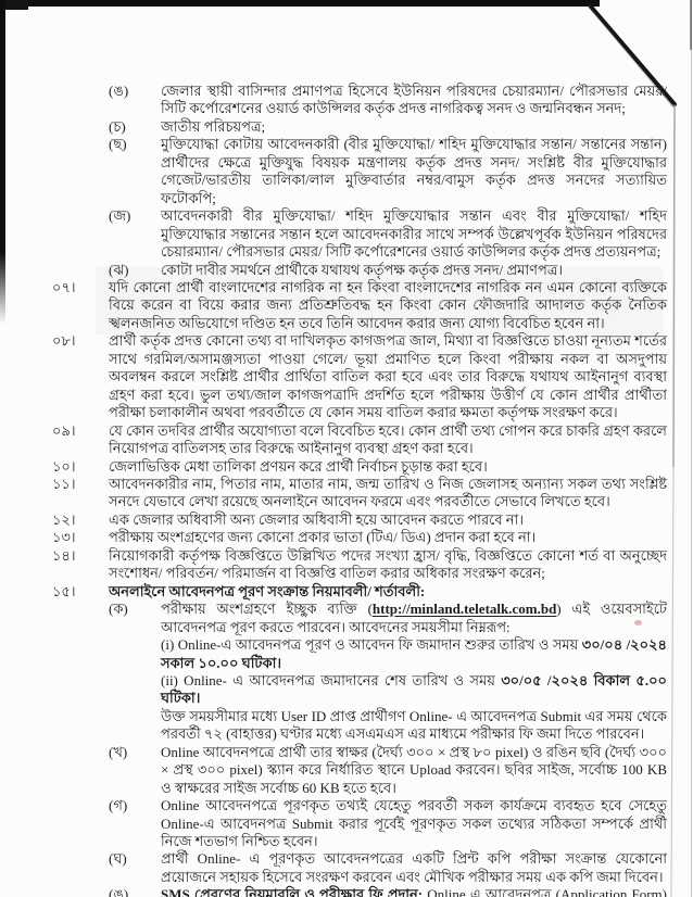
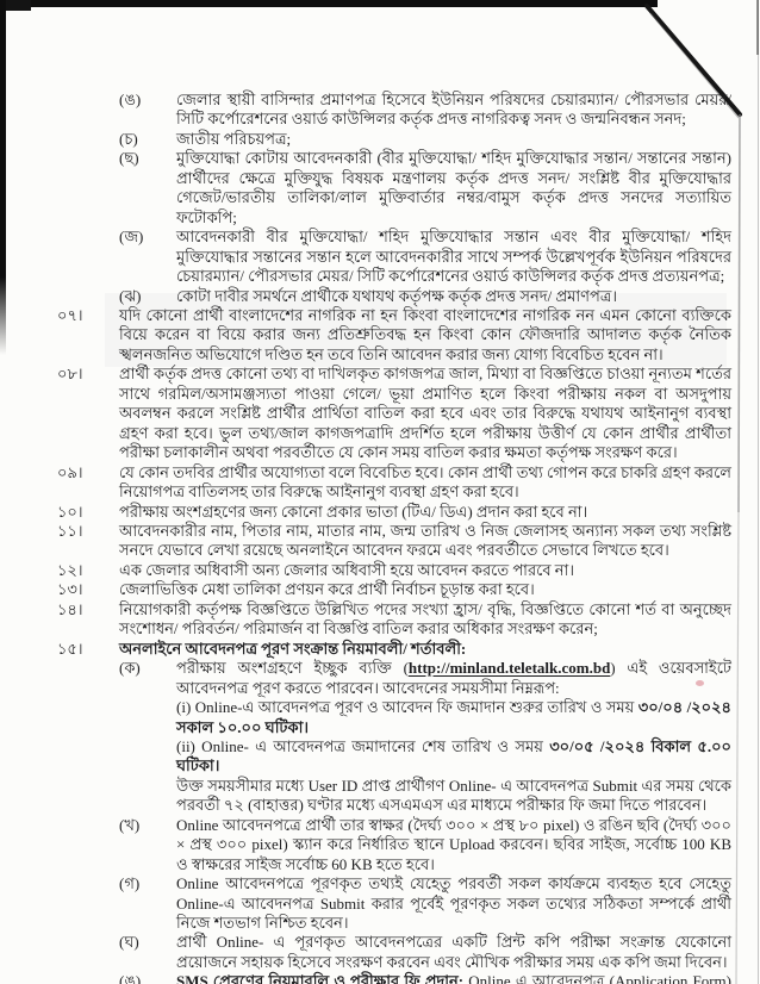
  (ঙ)
  জেলার স্থায়ী বাসিন্দার প্রমাণপত্র হিসেবে ইউনিয়ন পরিষদের চেয়ারম্যান/ পৌরসভার মেয়র/ সিটি কর্পোরেশনের ওয়ার্ড কাউন্সিলর কর্তৃক প্রদত্ত নাগরিকত্ব সনদ ও জন্মনিবন্ধন সনদ;
  (চ)
  জাতীয় পরিচয়পত্র;
  (ছ)
  মুক্তিযোদ্ধা কোটায় আবেদনকারী (বীর মুক্তিযোদ্ধা/ শহিদ মুক্তিযোদ্ধার সন্তান/ সন্তানের সন্তান) প্রার্থীদের ক্ষেত্রে মুক্তিযুদ্ধ বিষয়ক মন্ত্রণালয় কর্তৃক প্রদত্ত সনদ/ সংশ্লিষ্ট বীর মুক্তিযোদ্ধার গেজেট/ভারতীয় তালিকা/লাল মুক্তিবার্তার নম্বর/বামুস কর্তৃক প্রদত্ত সনদের সত্যায়িত ফটোকপি;
  (জ)
  আবেদনকারী বীর মুক্তিযোদ্ধা/ শহিদ মুক্তিযোদ্ধার সন্তান এবং বীর মুক্তিযোদ্ধা/ শহিদ মুক্তিযোদ্ধার সন্তানের সন্তান হলে আবেদনকারীর সাথে সম্পর্ক উল্লেখপূর্বক ইউনিয়ন পরিষদের চেয়ারম্যান/ পৌরসভার মেয়র/ সিটি কর্পোরেশনের ওয়ার্ড কাউন্সিলর কর্তৃক প্রদত্ত প্রত্যয়নপত্র;
  (ঝ)
  কোটা দাবীর সমর্থনে প্রার্থীকে যথাযথ কর্তৃপক্ষ কর্তৃক প্রদত্ত সনদ/ প্রমাণপত্র।
  ০৭।
  যদি কোনো প্রার্থী বাংলাদেশের নাগরিক না হন কিংবা বাংলাদেশের নাগরিক নন এমন কোনো ব্যক্তিকে বিয়ে করেন বা বিয়ে করার জন্য প্রতিশ্রুতিবদ্ধ হন কিংবা কোন ফৌজদারি আদালত কর্তৃক নৈতিক স্খলনজনিত অভিযোগে দণ্ডিত হন তবে তিনি আবেদন করার জন্য যোগ্য বিবেচিত হবেন না।
  ০৮।
  প্রার্থী কর্তৃক প্রদত্ত কোনো তথ্য বা দাখিলকৃত কাগজপত্র জাল, মিথ্যা বা বিজ্ঞপ্তিতে চাওয়া নূন্যতম শর্তের সাথে গরমিল/অসামঞ্জস্যতা পাওয়া গেলে/ ভূয়া প্রমাণিত হলে কিংবা পরীক্ষায় নকল বা অসদুপায় অবলম্বন করলে সংশ্লিষ্ট প্রার্থীর প্রার্থিতা বাতিল করা হবে এবং তার বিরুদ্ধে যথাযথ আইনানুগ ব্যবস্থা গ্রহণ করা হবে। ভুল তথ্য/জাল কাগজপত্রাদি প্রদর্শিত হলে পরীক্ষায় উত্তীর্ণ যে কোন প্রার্থীর প্রার্থীতা পরীক্ষা চলাকালীন অথবা পরবর্তীতে যে কোন সময় বাতিল করার ক্ষমতা কর্তৃপক্ষ সংরক্ষণ করে।
  ০৯।
  যে কোন তদবির প্রার্থীর অযোগ্যতা বলে বিবেচিত হবে। কোন প্রার্থী তথ্য গোপন করে চাকরি গ্রহণ করলে নিয়োগপত্র বাতিলসহ তার বিরুদ্ধে আইনানুগ ব্যবস্থা গ্রহণ করা হবে।
  ১০।
- জেলাভিত্তিক মেধা তালিকা প্রণয়ন করে প্রার্থী নির্বাচন চূড়ান্ত করা হবে।
+ পরীক্ষায় অংশগ্রহণের জন্য কোনো প্রকার ভাতা (টিএ/ ডিএ) প্রদান করা হবে না।
  ১১।
  আবেদনকারীর নাম, পিতার নাম, মাতার নাম, জন্ম তারিখ ও নিজ জেলাসহ অন্যান্য সকল তথ্য সংশ্লিষ্ট সনদে যেভাবে লেখা রয়েছে অনলাইনে আবেদন ফরমে এবং পরবর্তীতে সেভাবে লিখতে হবে।
  ১২।
  এক জেলার অধিবাসী অন্য জেলার অধিবাসী হয়ে আবেদন করতে পারবে না।
  ১৩।
- পরীক্ষায় অংশগ্রহণের জন্য কোনো প্রকার ভাতা (টিএ/ ডিএ) প্রদান করা হবে না।
+ জেলাভিত্তিক মেধা তালিকা প্রণয়ন করে প্রার্থী নির্বাচন চূড়ান্ত করা হবে।
  ১৪।
  নিয়োগকারী কর্তৃপক্ষ বিজ্ঞপ্তিতে উল্লিখিত পদের সংখ্যা হ্রাস/ বৃদ্ধি, বিজ্ঞপ্তিতে কোনো শর্ত বা অনুচ্ছেদ সংশোধন/ পরিবর্তন/ পরিমার্জন বা বিজ্ঞপ্তি বাতিল করার অধিকার সংরক্ষণ করেন;
  ১৫।
  অনলাইনে আবেদনপত্র পূরণ সংক্রান্ত নিয়মাবলী/ শর্তাবলী:
  (ক)
  পরীক্ষায় অংশগ্রহণে ইচ্ছুক ব্যক্তি (http://minland.teletalk.com.bd) এই ওয়েবসাইটে আবেদনপত্র পূরণ করতে পারবেন। আবেদনের সময়সীমা নিম্নরূপ:
  (i) Online-এ আবেদনপত্র পূরণ ও আবেদন ফি জমাদান শুরুর তারিখ ও সময় ৩০/০৪ /২০২৪ সকাল ১০.০০ ঘটিকা।
  (ii) Online- এ আবেদনপত্র জমাদানের শেষ তারিখ ও সময় ৩০/০৫ /২০২৪ বিকাল ৫.০০ ঘটিকা।
  উক্ত সময়সীমার মধ্যে User ID প্রাপ্ত প্রার্থীগণ Online- এ আবেদনপত্র Submit এর সময় থেকে পরবর্তী ৭২ (বাহাত্তর) ঘণ্টার মধ্যে এসএমএস এর মাধ্যমে পরীক্ষার ফি জমা দিতে পারবেন।
  (খ)
  Online আবেদনপত্রে প্রার্থী তার স্বাক্ষর (দৈর্ঘ্য ৩০০ × প্রস্থ ৮০ pixel) ও রঙিন ছবি (দৈর্ঘ্য ৩০০ × প্রস্থ ৩০০ pixel) স্ক্যান করে নির্ধারিত স্থানে Upload করবেন। ছবির সাইজ, সর্বোচ্চ 100 KB ও স্বাক্ষরের সাইজ সর্বোচ্চ 60 KB হতে হবে।
  (গ)
  Online আবেদনপত্রে পূরণকৃত তথ্যই যেহেতু পরবর্তী সকল কার্যক্রমে ব্যবহৃত হবে সেহেতু Online-এ আবেদনপত্র Submit করার পূর্বেই পূরণকৃত সকল তথ্যের সঠিকতা সম্পর্কে প্রার্থী নিজে শতভাগ নিশ্চিত হবেন।
  (ঘ)
  প্রার্থী Online- এ পূরণকৃত আবেদনপত্রের একটি প্রিন্ট কপি পরীক্ষা সংক্রান্ত যেকোনো প্রয়োজনে সহায়ক হিসেবে সংরক্ষণ করবেন এবং মৌখিক পরীক্ষার সময় এক কপি জমা দিবেন।
  (ঙ)
